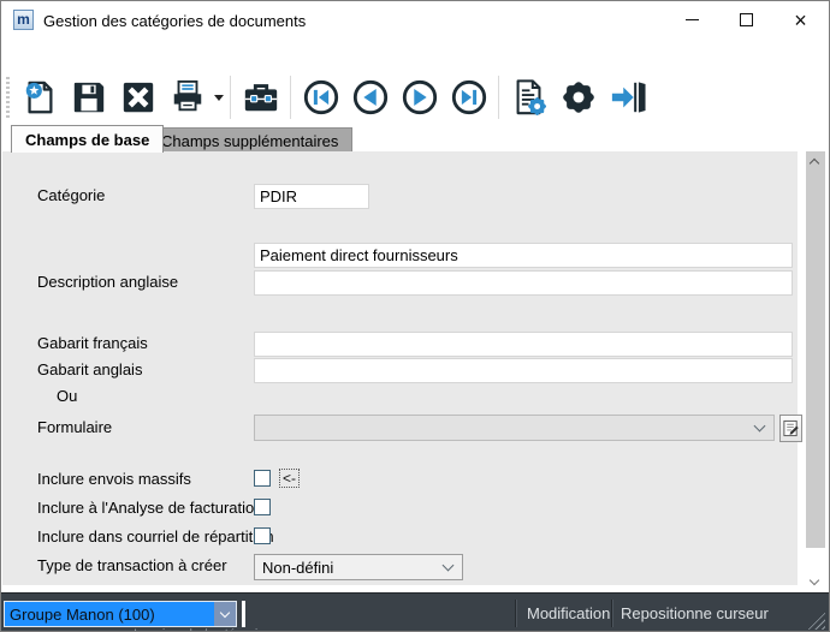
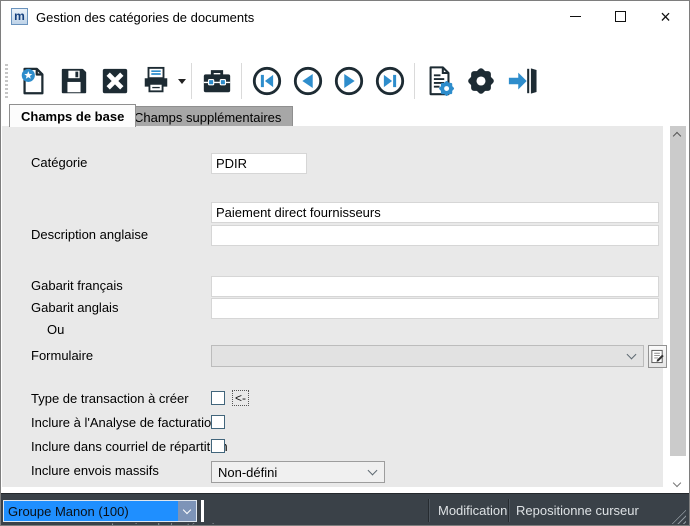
  m
  Gestion des catégories de documents
  ×
  Champs de base
  Champs supplémentaires
  Catégorie
  PDIR
  Paiement direct fournisseurs
  Description anglaise
  Gabarit français
  Gabarit anglais
  Ou
  Formulaire
- Inclure envois massifs
+ Type de transaction à créer
  <-
  Inclure à l'Analyse de facturatio
  Inclure dans courriel de répartit
- Type de transaction à créer
+ Inclure envois massifs
  Non-défini
  Groupe Manon (100)
  Modification
  Repositionne curseur
